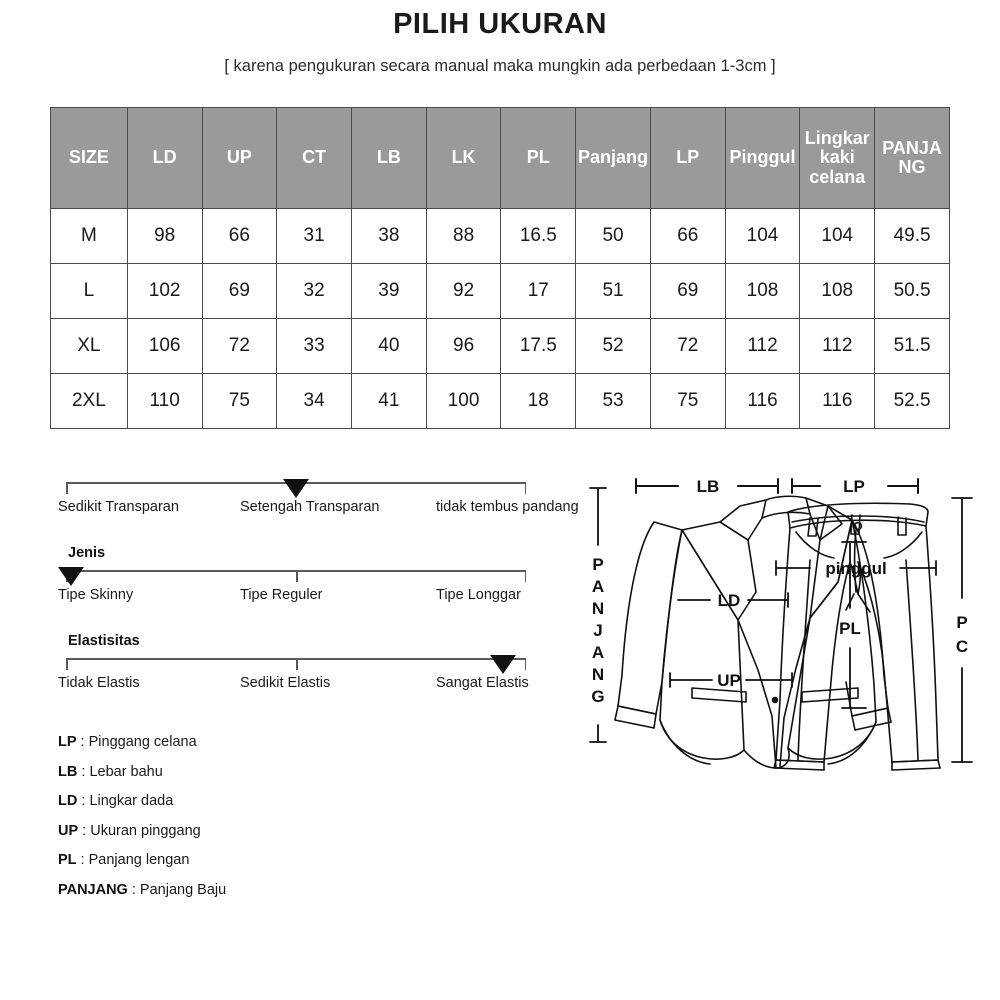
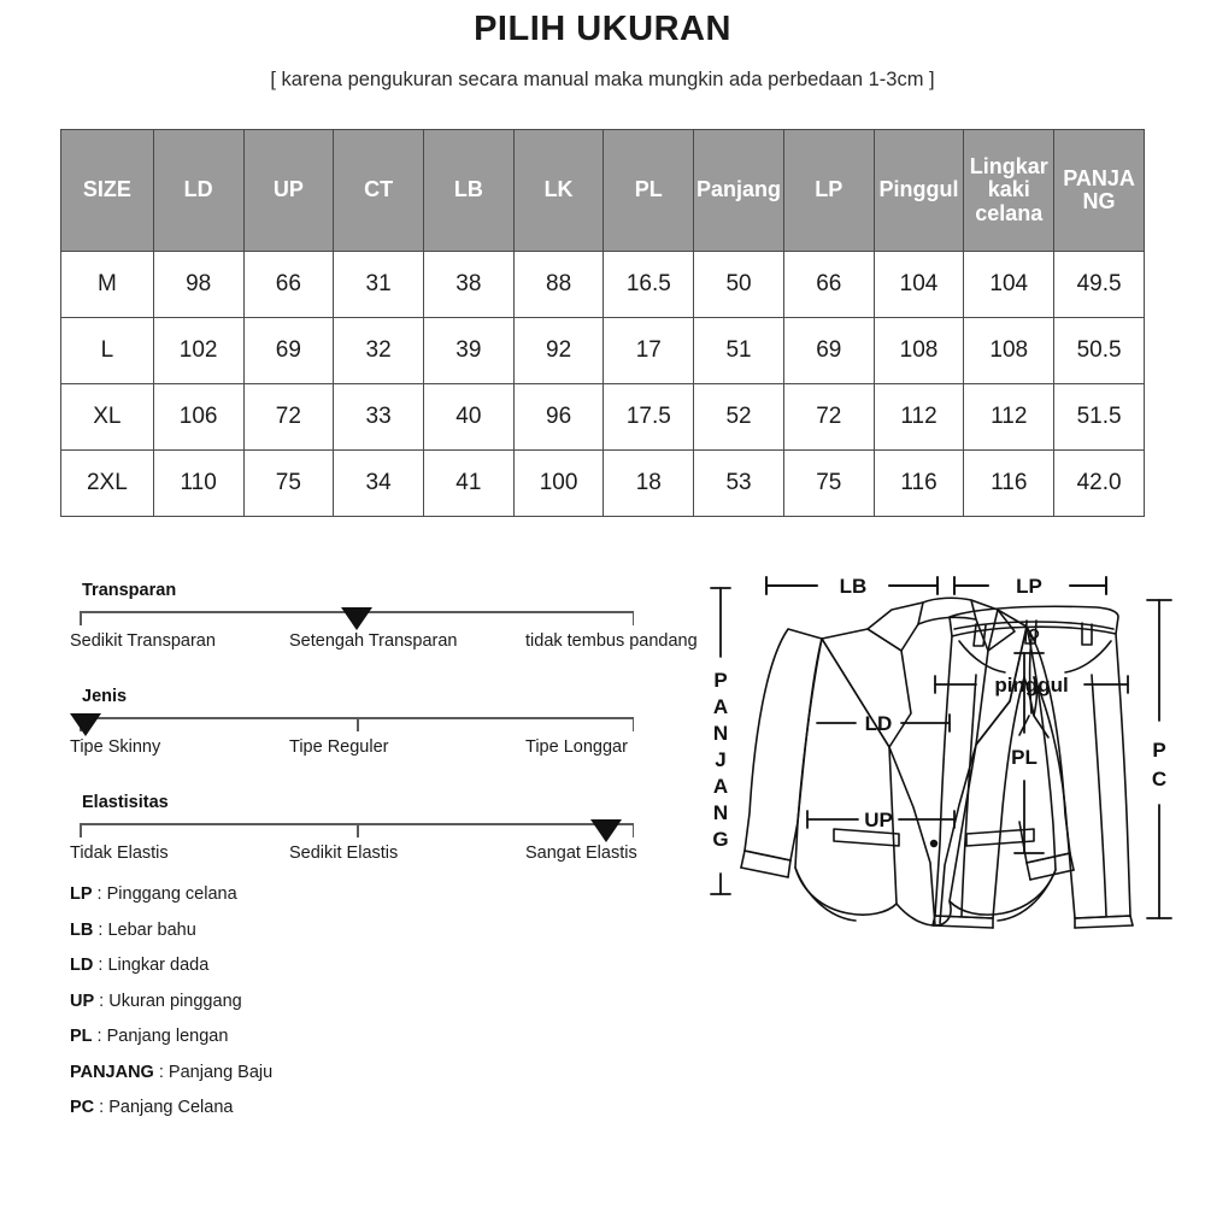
  PILIH UKURAN
  [ karena pengukuran secara manual maka mungkin ada perbedaan 1-3cm ]
  SIZE	LD	UP	CT	LB	LK	PL	Panjang	LP	Pinggul	Lingkar kaki celana	PANJANG
  M	98	66	31	38	88	16.5	50	66	104	104	49.5
  L	102	69	32	39	92	17	51	69	108	108	50.5
  XL	106	72	33	40	96	17.5	52	72	112	112	51.5
- 2XL	110	75	34	41	100	18	53	75	116	116	52.5
+ 2XL	110	75	34	41	100	18	53	75	116	116	42.0
+ Transparan
  Sedikit Transparan
  Setengah Transparan
  tidak tembus pandang
  Jenis
  Tipe Skinny
  Tipe Reguler
  Tipe Longgar
  Elastisitas
  Tidak Elastis
  Sedikit Elastis
  Sangat Elastis
  LP : Pinggang celana
  LB : Lebar bahu
  LD : Lingkar dada
  UP : Ukuran pinggang
  PL : Panjang lengan
  PANJANG : Panjang Baju
+ PC : Panjang Celana
  P
  A
  N
  J
  A
  N
  G
  LB
  LD
  PL
  UP
  LP
  pinggul
  P
  C
